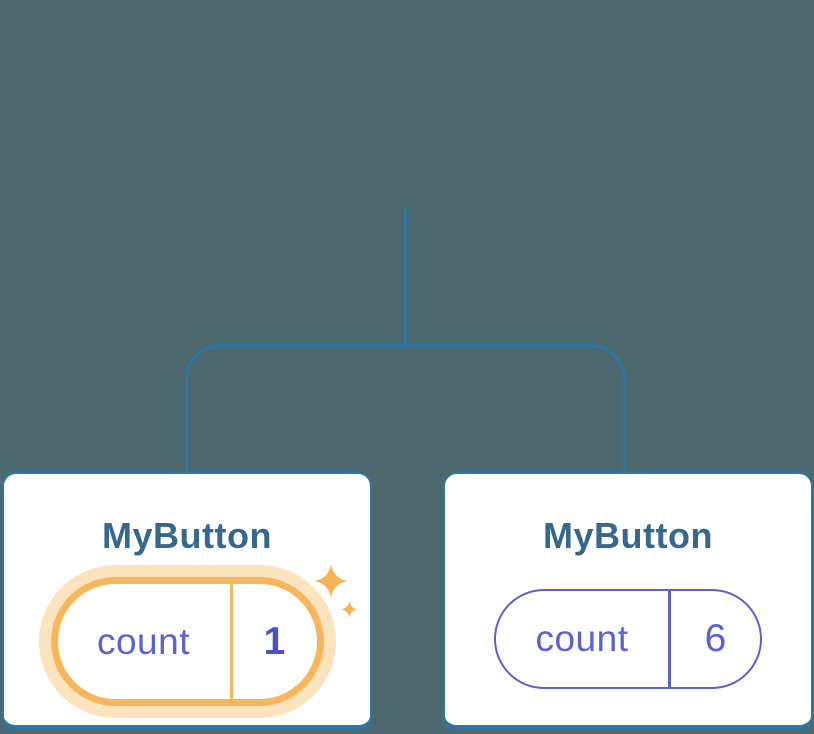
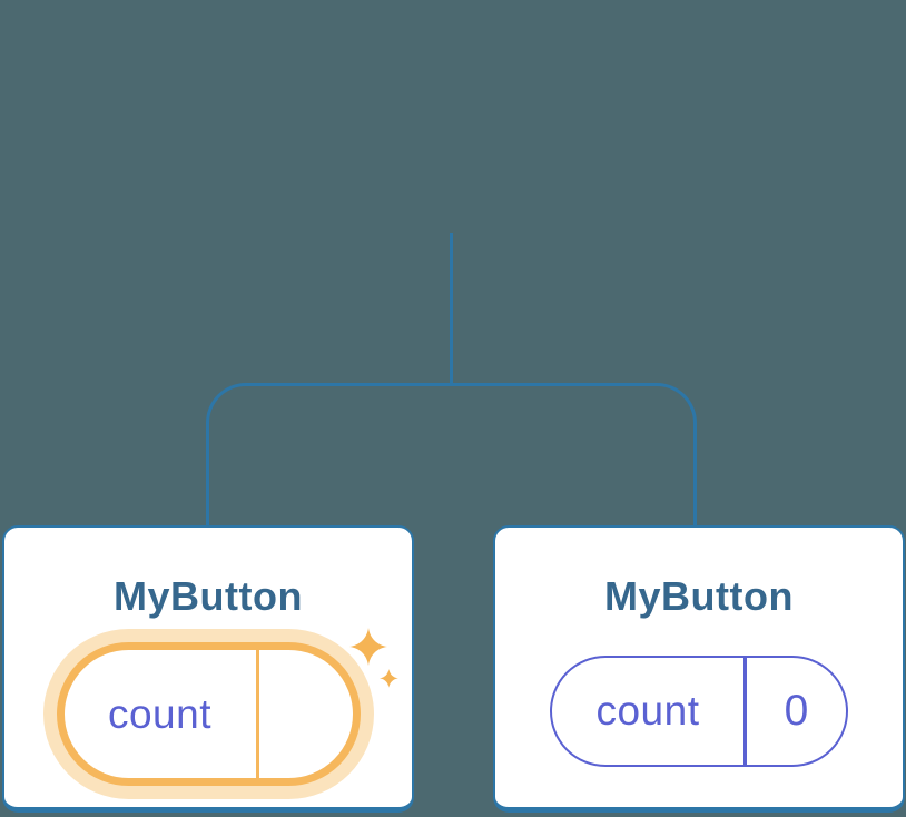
  MyButton
  count
- 1
  MyButton
  count
- 6
+ 0
